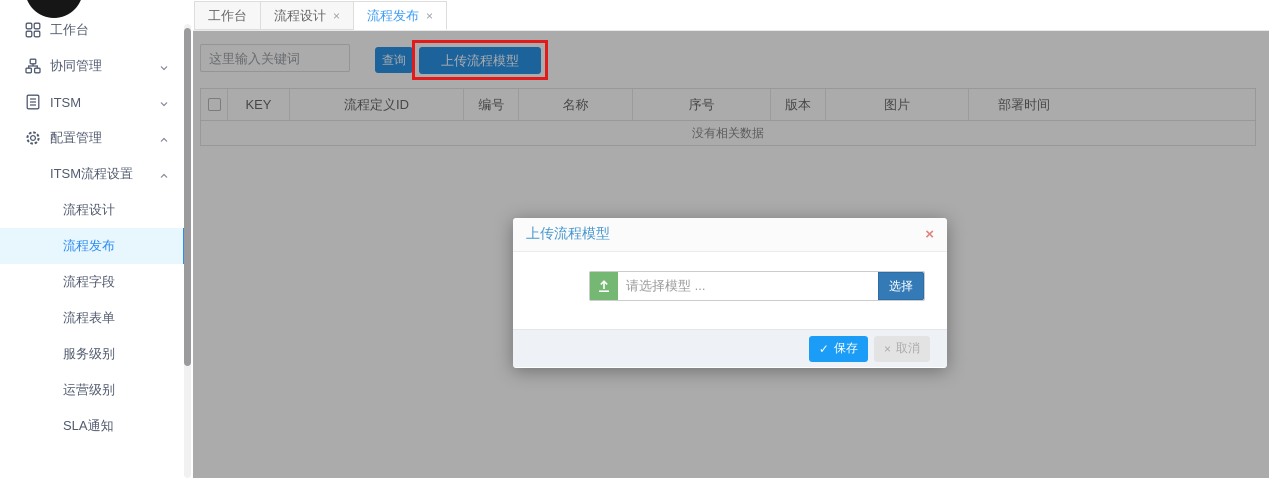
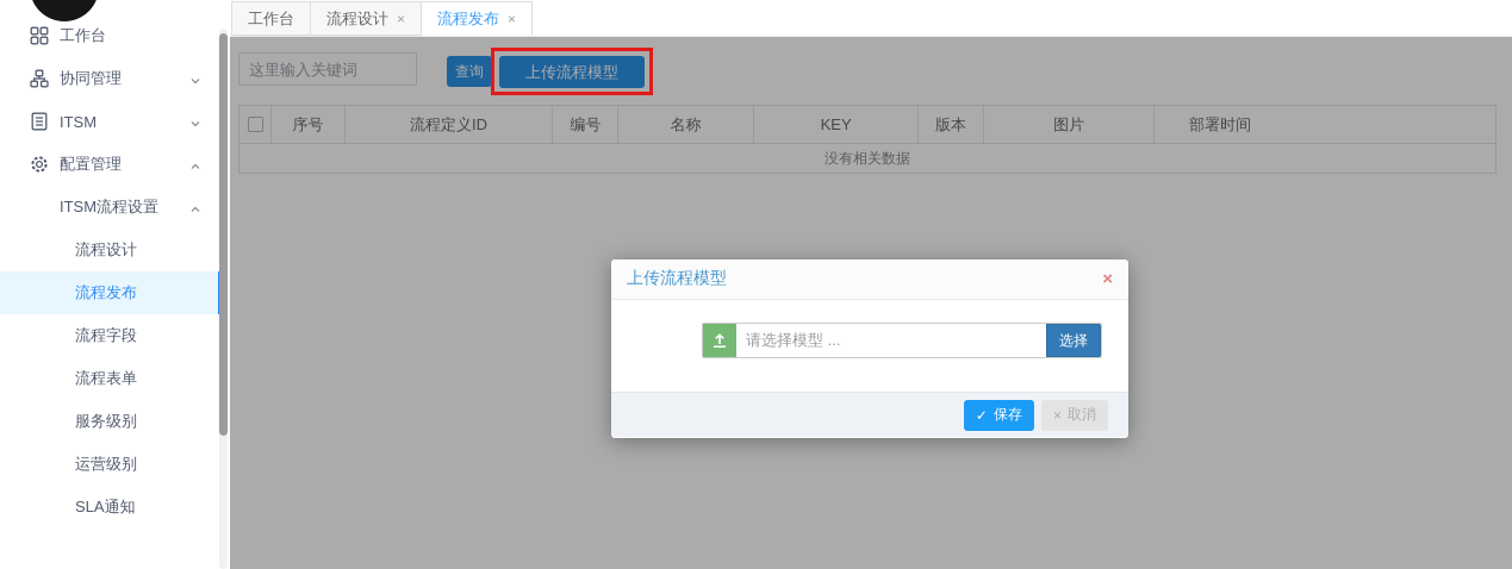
  工作台
  协同管理
  ITSM
  配置管理
  ITSM流程设置
  流程设计
  流程发布
  流程字段
  流程表单
  服务级别
  运营级别
  SLA通知
  工作台
  流程设计
  ×
  流程发布
  ×
  这里输入关键词
  查询
  上传流程模型
- KEY
+ 序号
  流程定义ID
  编号
  名称
- 序号
+ KEY
  版本
  图片
  部署时间
  没有相关数据
  上传流程模型
  ×
  请选择模型 ...
  选择
  ✓
  保存
  ×
  取消
